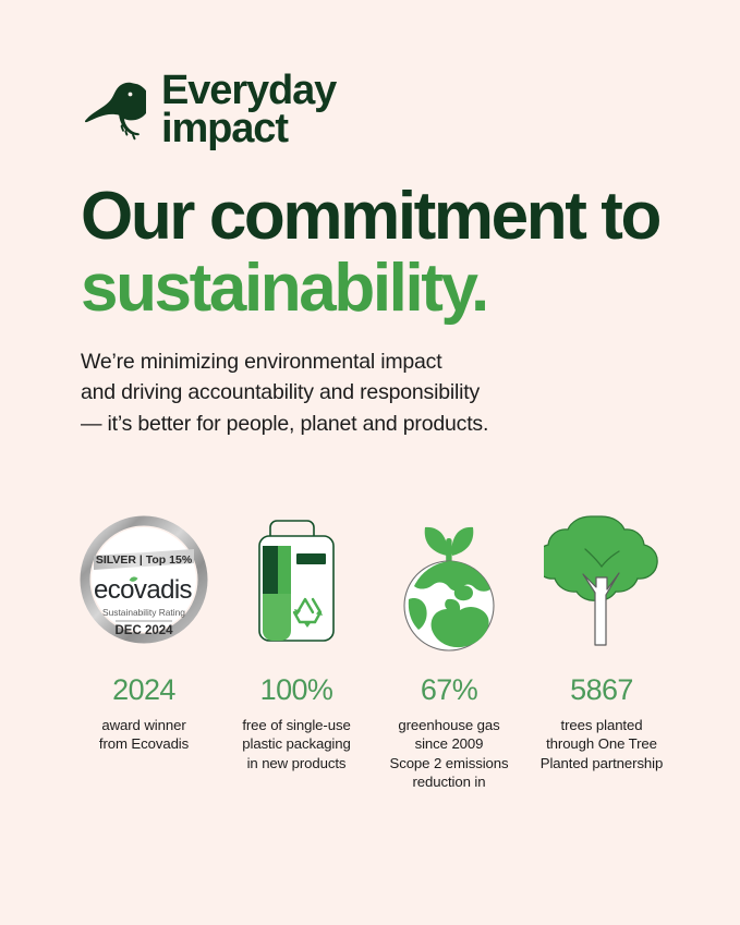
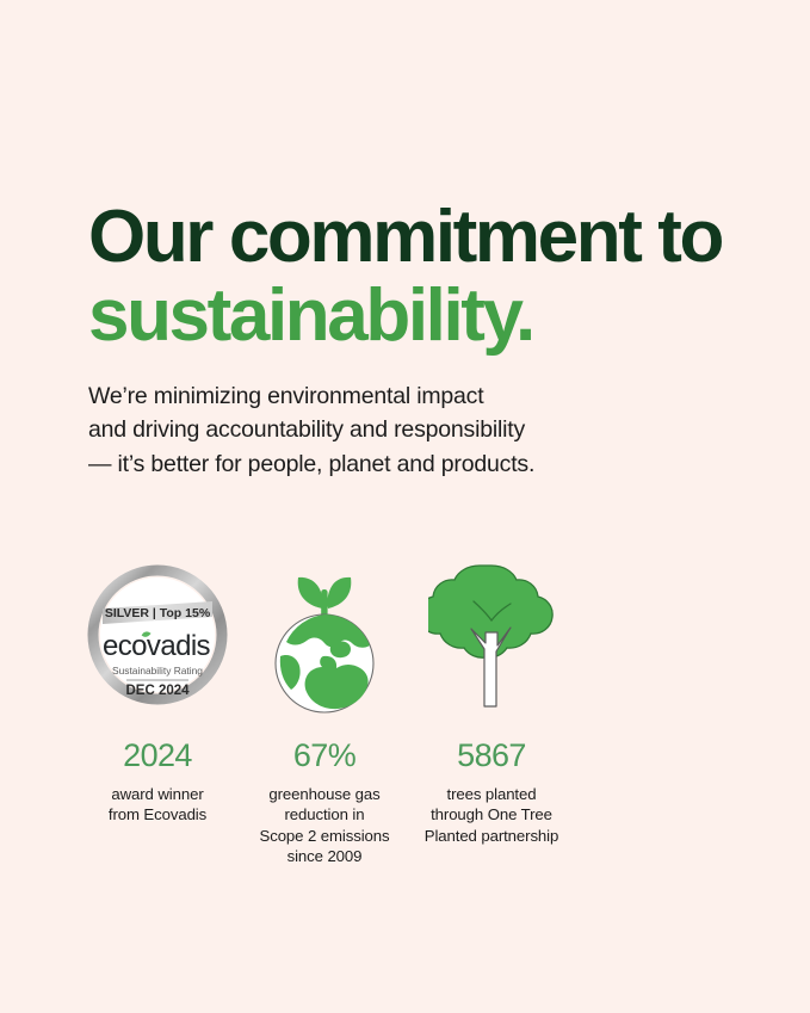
- Everyday
- impact
  Our commitment to sustainability.
  We’re minimizing environmental impact
  and driving accountability and responsibility
  — it’s better for people, planet and products.
  SILVER | Top 15%
  ecovadis
  Sustainability Rating
  DEC 2024
  2024
  award winner
  from Ecovadis
- 100%
- free of single-use
- plastic packaging
- in new products
  67%
  greenhouse gas
- since 2009
+ reduction in
  Scope 2 emissions
- reduction in
+ since 2009
  5867
  trees planted
  through One Tree
  Planted partnership
